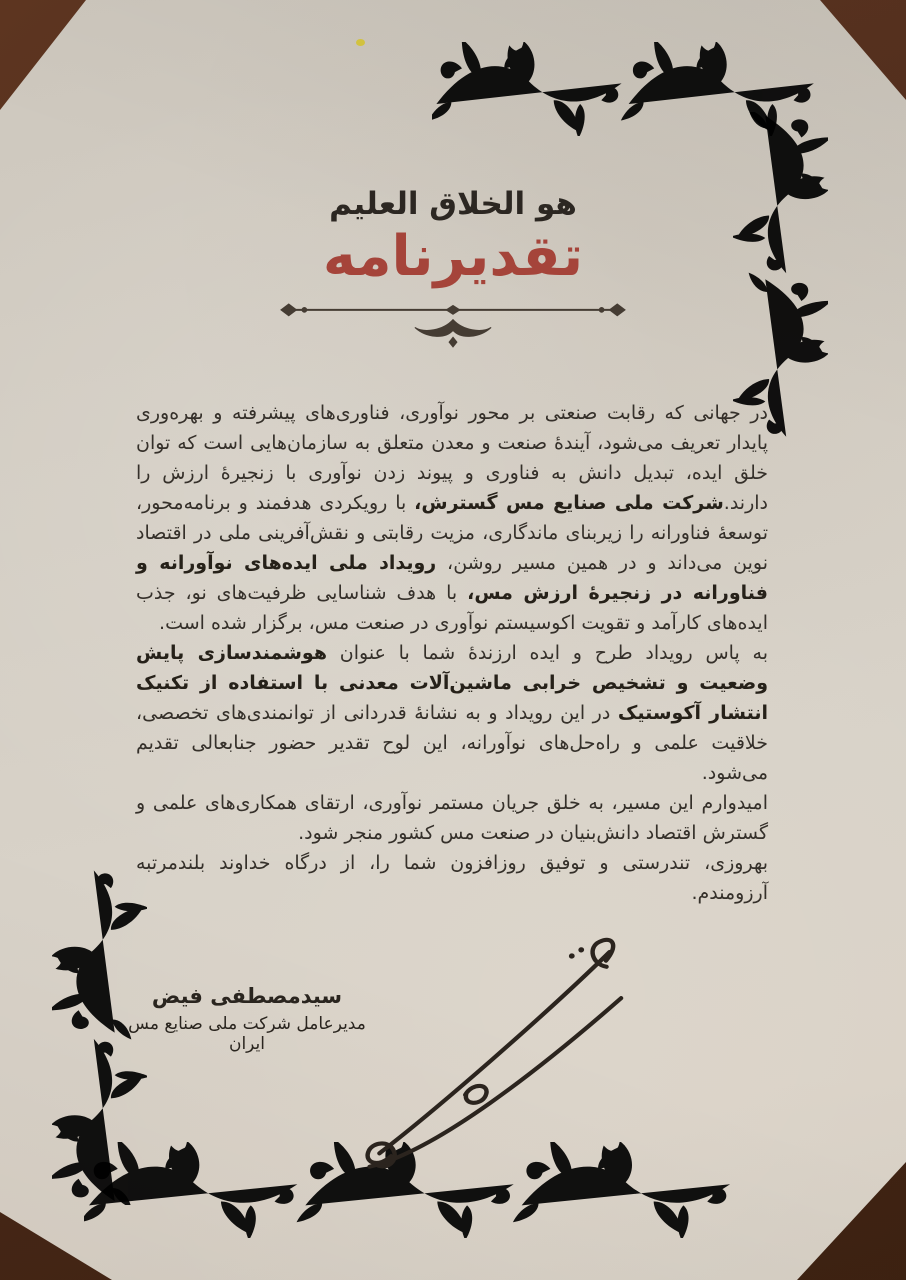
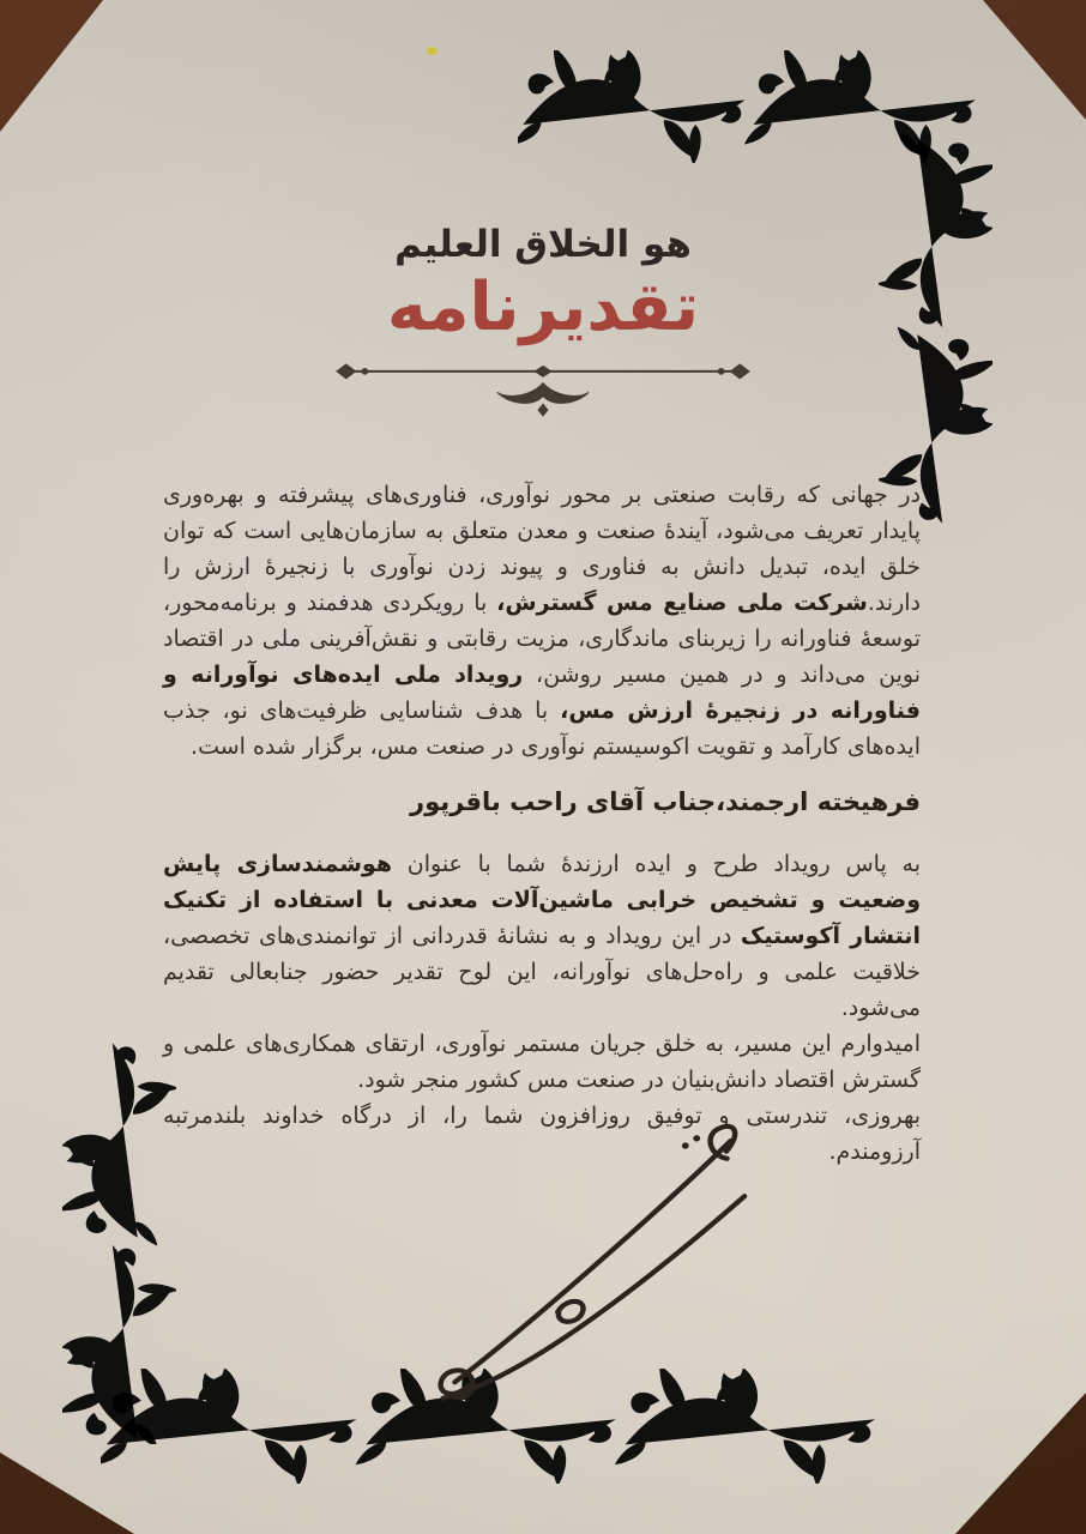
  هو الخلاق العلیم
  تقدیرنامه
  در جهانی که رقابت صنعتی بر محور نوآوری، فناوری‌های پیشرفته و بهره‌وری پایدار تعریف می‌شود، آیندهٔ صنعت و معدن متعلق به سازمان‌هایی است که توان خلق ایده، تبدیل دانش به فناوری و پیوند زدن نوآوری با زنجیرهٔ ارزش را دارند.شرکت ملی صنایع مس گسترش، با رویکردی هدفمند و برنامه‌محور، توسعهٔ فناورانه را زیربنای ماندگاری، مزیت رقابتی و نقش‌آفرینی ملی در اقتصاد نوین می‌داند و در همین مسیر روشن، رویداد ملی ایده‌های نوآورانه و فناورانه در زنجیرهٔ ارزش مس، با هدف شناسایی ظرفیت‌های نو، جذب ایده‌های کارآمد و تقویت اکوسیستم نوآوری در صنعت مس، برگزار شده است.
+ فرهیخته ارجمند،جناب آقای راحب باقرپور
  به پاس رویداد طرح و ایده ارزندهٔ شما با عنوان هوشمندسازی پایش وضعیت و تشخیص خرابی ماشین‌آلات معدنی با استفاده از تکنیک انتشار آکوستیک در این رویداد و به نشانهٔ قدردانی از توانمندی‌های تخصصی، خلاقیت علمی و راه‌حل‌های نوآورانه، این لوح تقدیر حضور جنابعالی تقدیم می‌شود.
  امیدوارم این مسیر، به خلق جریان مستمر نوآوری، ارتقای همکاری‌های علمی و گسترش اقتصاد دانش‌بنیان در صنعت مس کشور منجر شود.
  بهروزی، تندرستی و توفیق روزافزون شما را، از درگاه خداوند بلندمرتبه آرزومندم.
- سیدمصطفی فیض
- مدیرعامل شرکت ملی صنایع مس ایران
